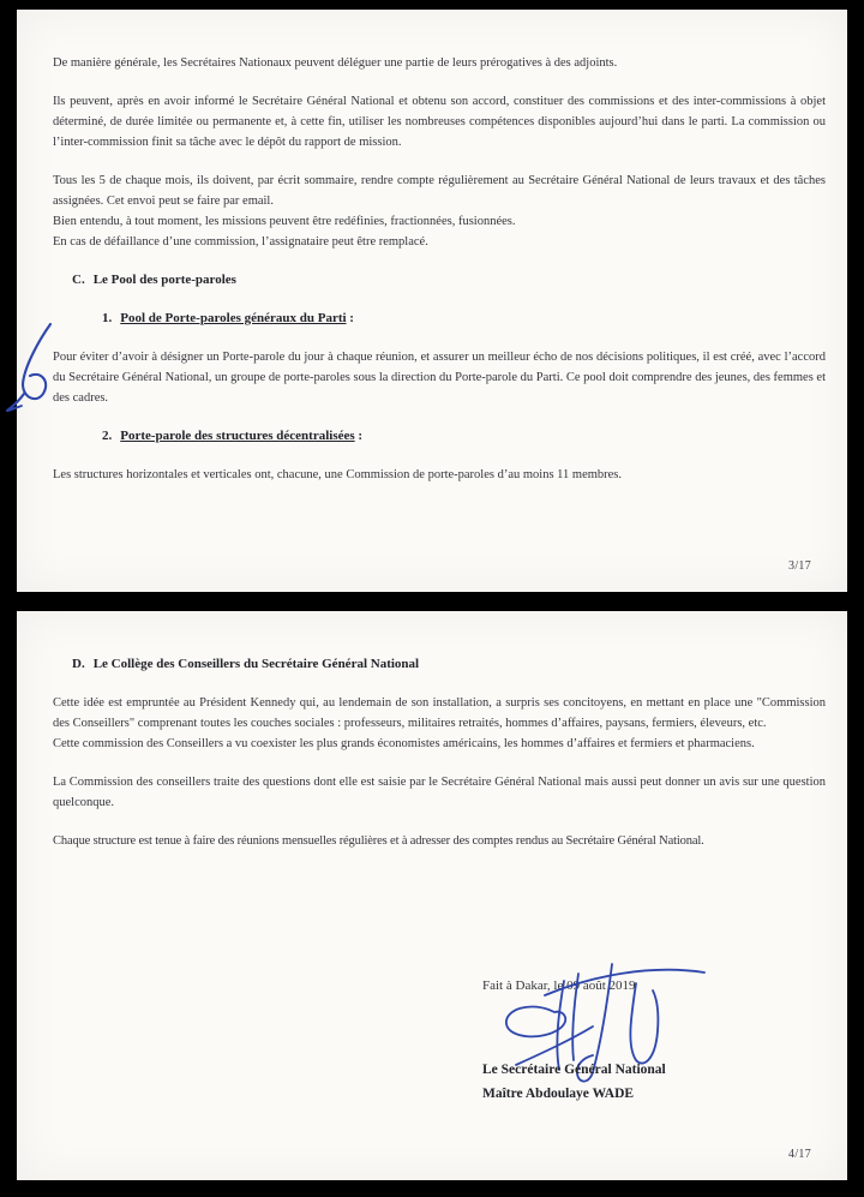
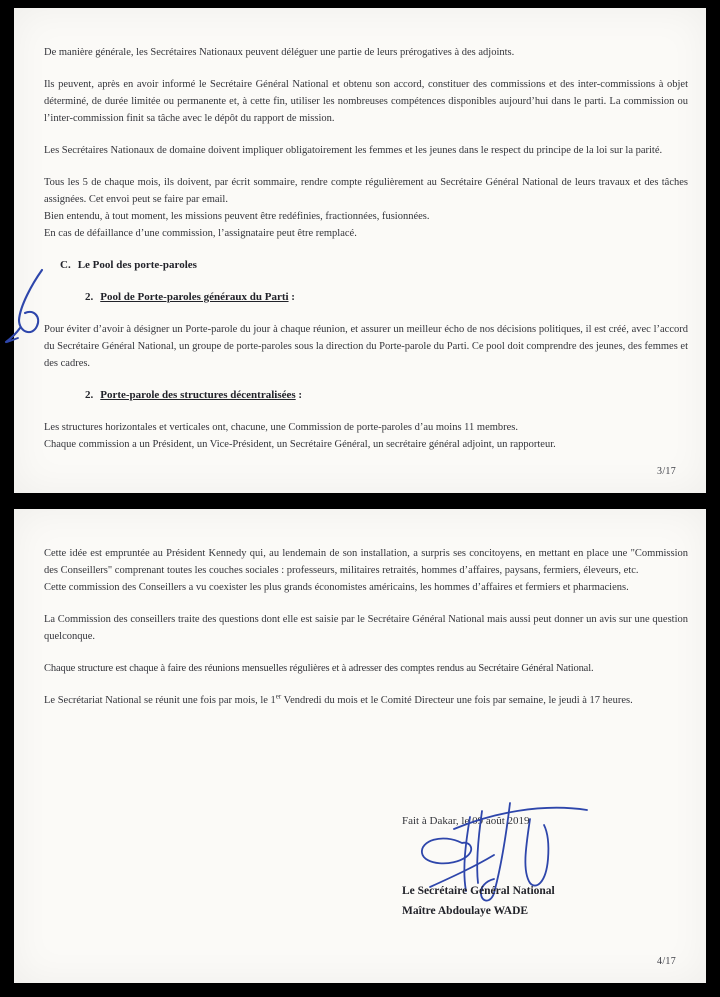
  De manière générale, les Secrétaires Nationaux peuvent déléguer une partie de leurs prérogatives à des adjoints.
  Ils peuvent, après en avoir informé le Secrétaire Général National et obtenu son accord, constituer des commissions et des inter-commissions à objet déterminé, de durée limitée ou permanente et, à cette fin, utiliser les nombreuses compétences disponibles aujourd’hui dans le parti. La commission ou l’inter-commission finit sa tâche avec le dépôt du rapport de mission.
+ Les Secrétaires Nationaux de domaine doivent impliquer obligatoirement les femmes et les jeunes dans le respect du principe de la loi sur la parité.
  Tous les 5 de chaque mois, ils doivent, par écrit sommaire, rendre compte régulièrement au Secrétaire Général National de leurs travaux et des tâches assignées. Cet envoi peut se faire par email.
  Bien entendu, à tout moment, les missions peuvent être redéfinies, fractionnées, fusionnées.
  En cas de défaillance d’une commission, l’assignataire peut être remplacé.
  C. Le Pool des porte-paroles
- 1. Pool de Porte-paroles généraux du Parti :
+ 2. Pool de Porte-paroles généraux du Parti :
  Pour éviter d’avoir à désigner un Porte-parole du jour à chaque réunion, et assurer un meilleur écho de nos décisions politiques, il est créé, avec l’accord du Secrétaire Général National, un groupe de porte-paroles sous la direction du Porte-parole du Parti. Ce pool doit comprendre des jeunes, des femmes et des cadres.
  2. Porte-parole des structures décentralisées :
  Les structures horizontales et verticales ont, chacune, une Commission de porte-paroles d’au moins 11 membres.
+ Chaque commission a un Président, un Vice-Président, un Secrétaire Général, un secrétaire général adjoint, un rapporteur.
  3/17
- D. Le Collège des Conseillers du Secrétaire Général National
  Cette idée est empruntée au Président Kennedy qui, au lendemain de son installation, a surpris ses concitoyens, en mettant en place une "Commission des Conseillers" comprenant toutes les couches sociales : professeurs, militaires retraités, hommes d’affaires, paysans, fermiers, éleveurs, etc.
  Cette commission des Conseillers a vu coexister les plus grands économistes américains, les hommes d’affaires et fermiers et pharmaciens.
  La Commission des conseillers traite des questions dont elle est saisie par le Secrétaire Général National mais aussi peut donner un avis sur une question quelconque.
- Chaque structure est tenue à faire des réunions mensuelles régulières et à adresser des comptes rendus au Secrétaire Général National.
+ Chaque structure est chaque à faire des réunions mensuelles régulières et à adresser des comptes rendus au Secrétaire Général National.
+ Le Secrétariat National se réunit une fois par mois, le 1er Vendredi du mois et le Comité Directeur une fois par semaine, le jeudi à 17 heures.
  Fait à Dakar, le août 2019
  Le Secrétaire Général National
  Maître Abdoulaye WADE
  4/17
